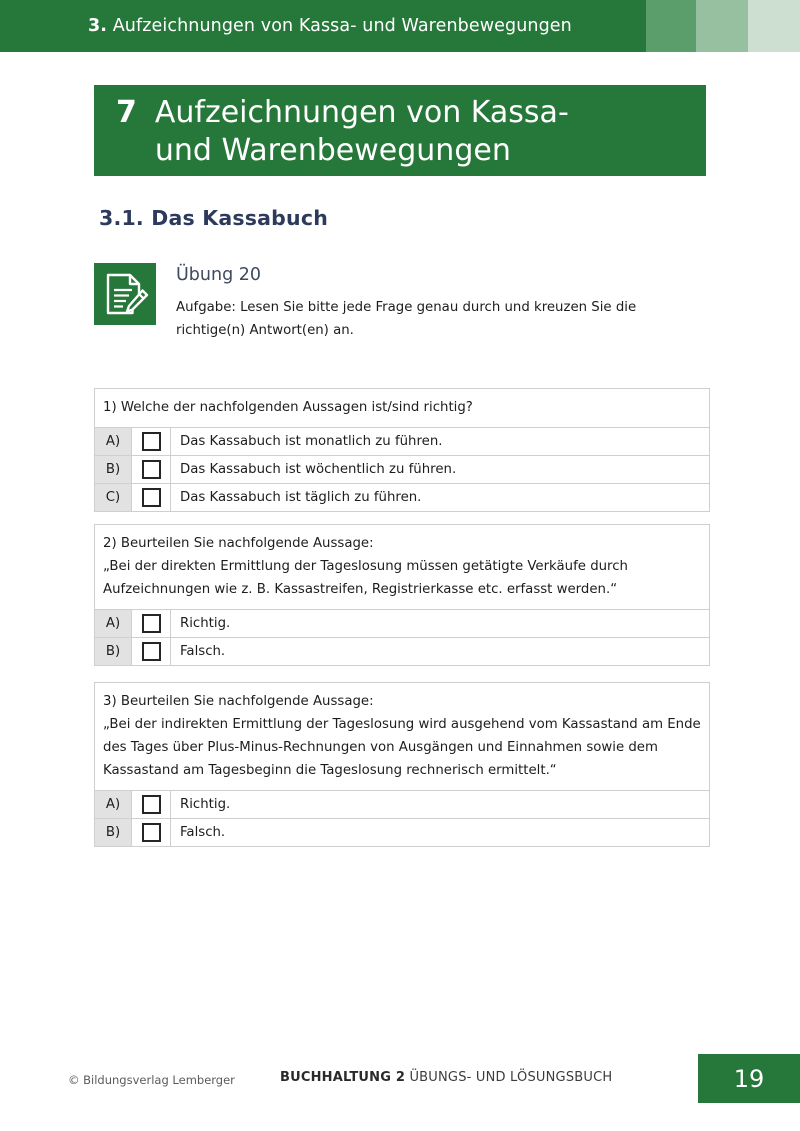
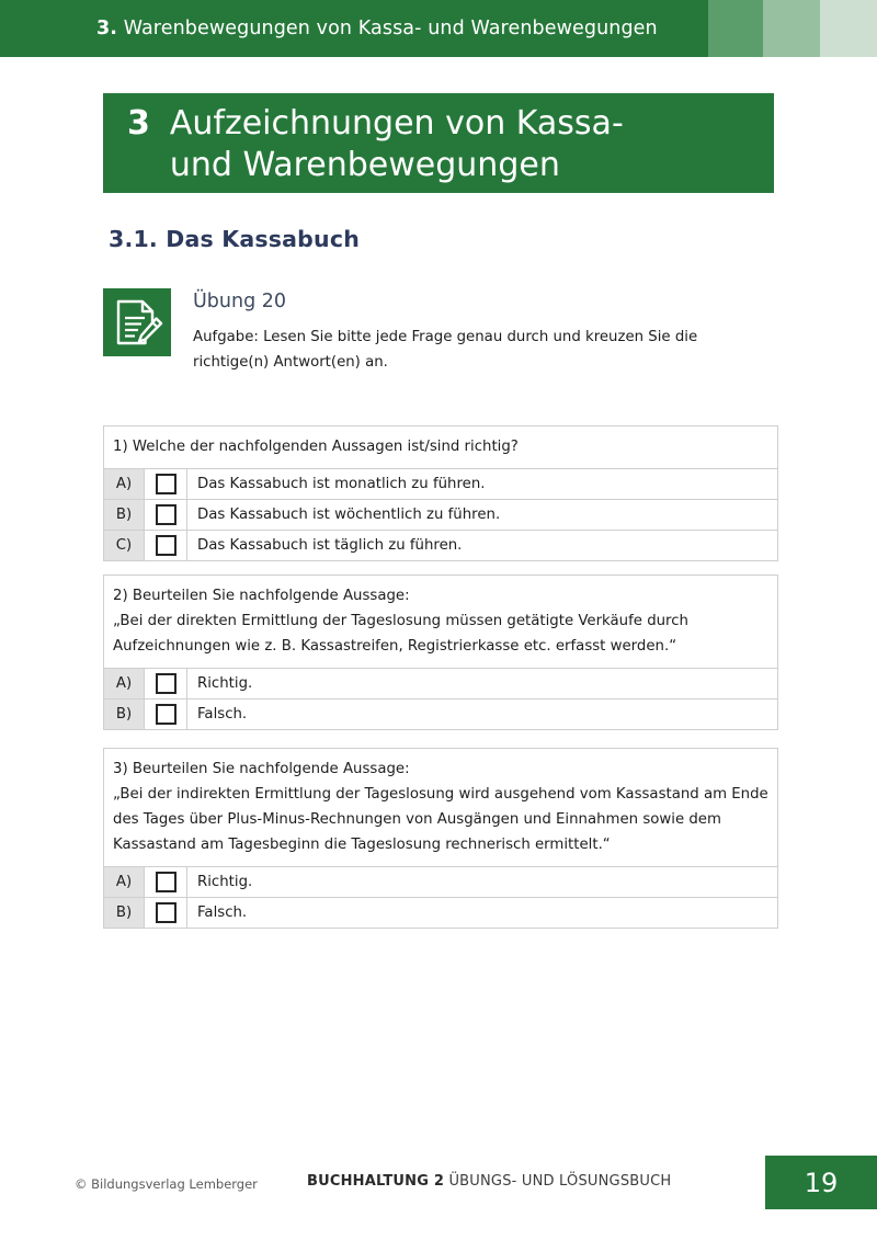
- 3. Aufzeichnungen von Kassa- und Warenbewegungen
+ 3. Warenbewegungen von Kassa- und Warenbewegungen
- 7
+ 3
  Aufzeichnungen von Kassa-
  und Warenbewegungen
  3.1. Das Kassabuch
  Übung 20
  Aufgabe: Lesen Sie bitte jede Frage genau durch und kreuzen Sie die
  richtige(n) Antwort(en) an.
  1) Welche der nachfolgenden Aussagen ist/sind richtig?
  A)
  Das Kassabuch ist monatlich zu führen.
  B)
  Das Kassabuch ist wöchentlich zu führen.
  C)
  Das Kassabuch ist täglich zu führen.
  2) Beurteilen Sie nachfolgende Aussage:
  „Bei der direkten Ermittlung der Tageslosung müssen getätigte Verkäufe durch
  Aufzeichnungen wie z. B. Kassastreifen, Registrierkasse etc. erfasst werden.“
  A)
  Richtig.
  B)
  Falsch.
  3) Beurteilen Sie nachfolgende Aussage:
  „Bei der indirekten Ermittlung der Tageslosung wird ausgehend vom Kassastand am Ende
  des Tages über Plus-Minus-Rechnungen von Ausgängen und Einnahmen sowie dem
  Kassastand am Tagesbeginn die Tageslosung rechnerisch ermittelt.“
  A)
  Richtig.
  B)
  Falsch.
  © Bildungsverlag Lemberger
  BUCHHALTUNG 2 ÜBUNGS- UND LÖSUNGSBUCH
  19
